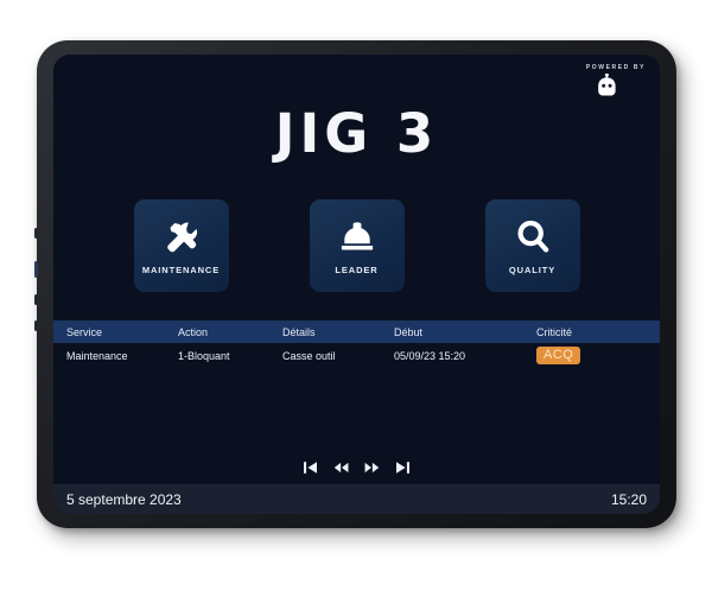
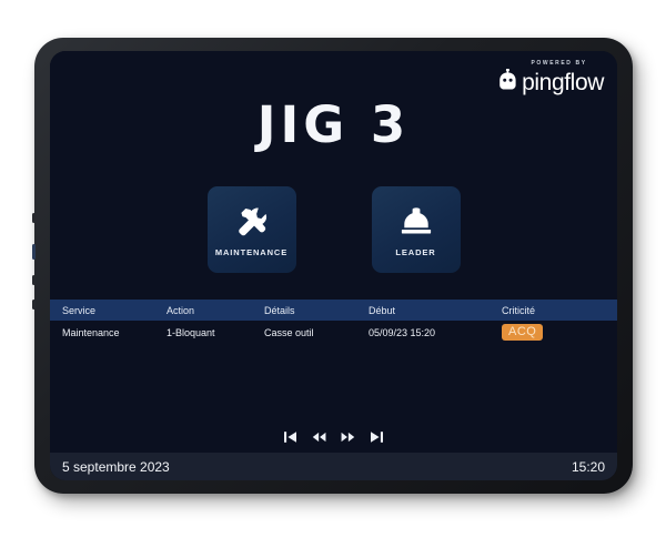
+ pingflow
  JIG 3
  MAINTENANCE
  LEADER
- QUALITY
  Service
  Action
  Détails
  Début
  Criticité
  Maintenance
  1-Bloquant
  Casse outil
  05/09/23 15:20
  ACQ
  5 septembre 2023
  15:20
